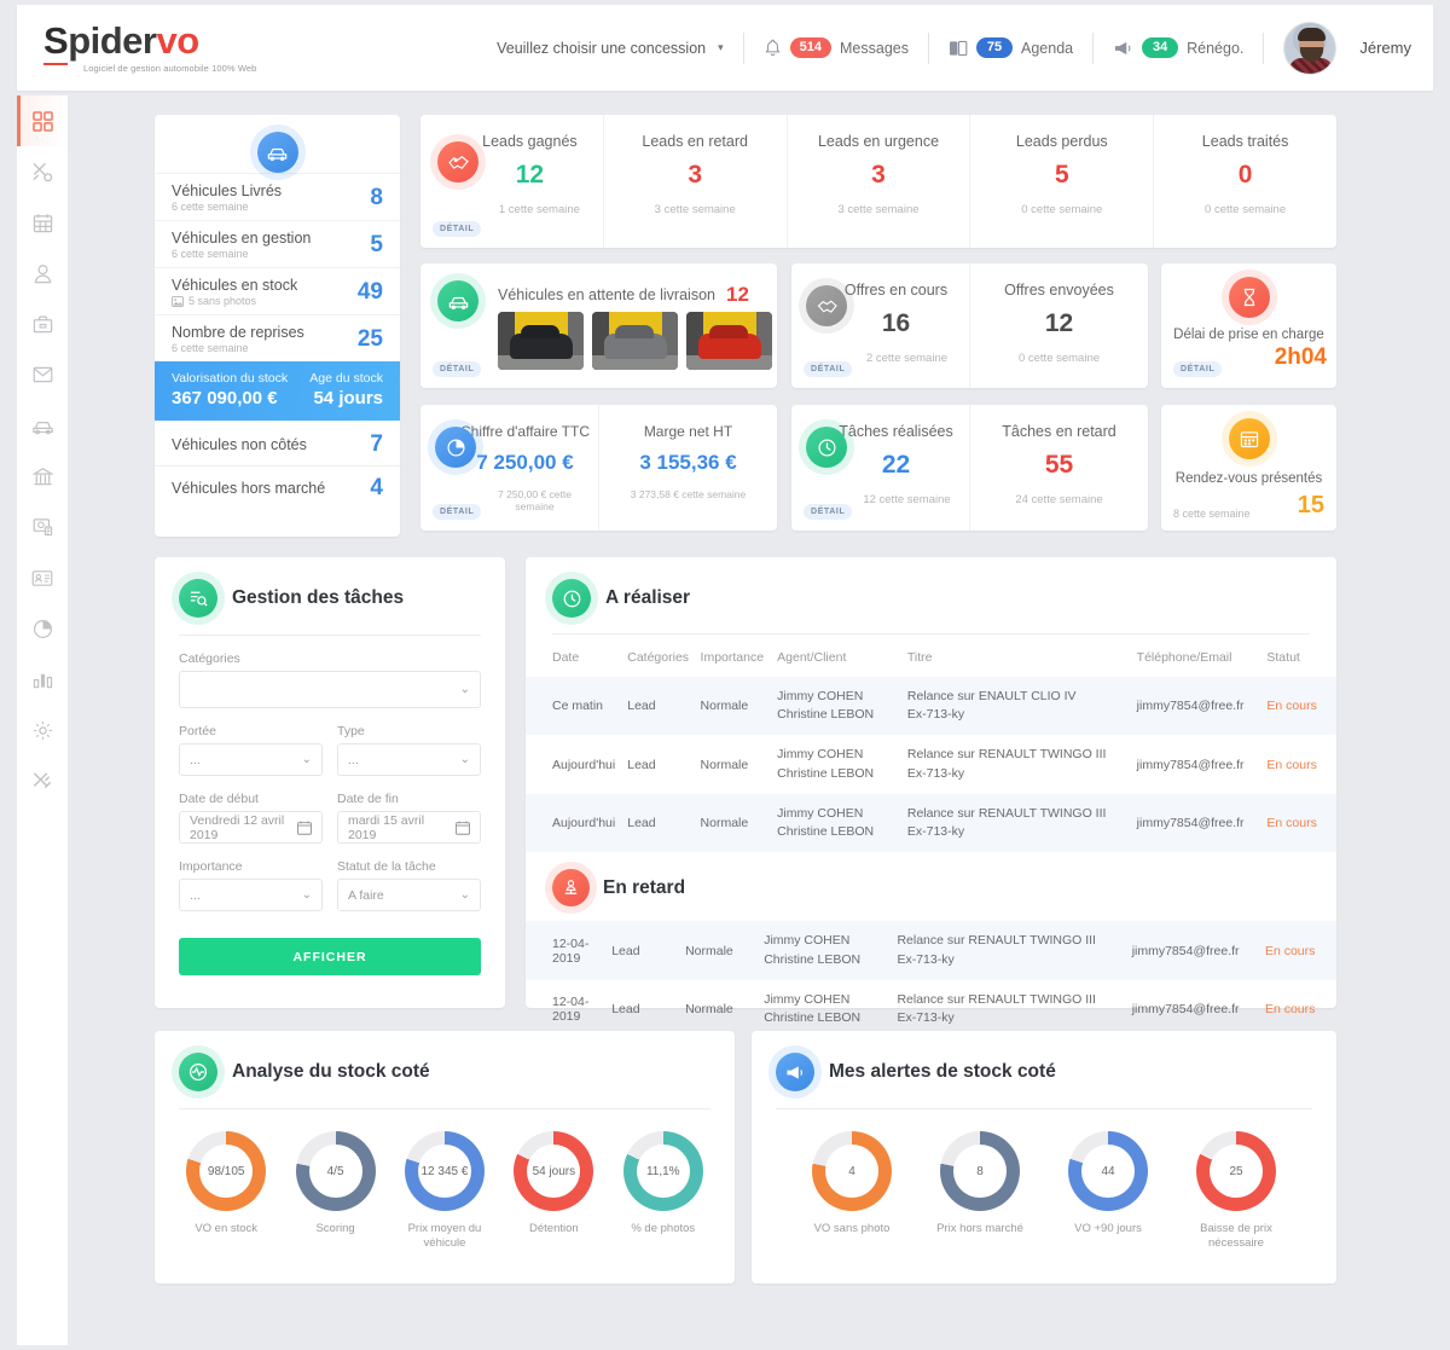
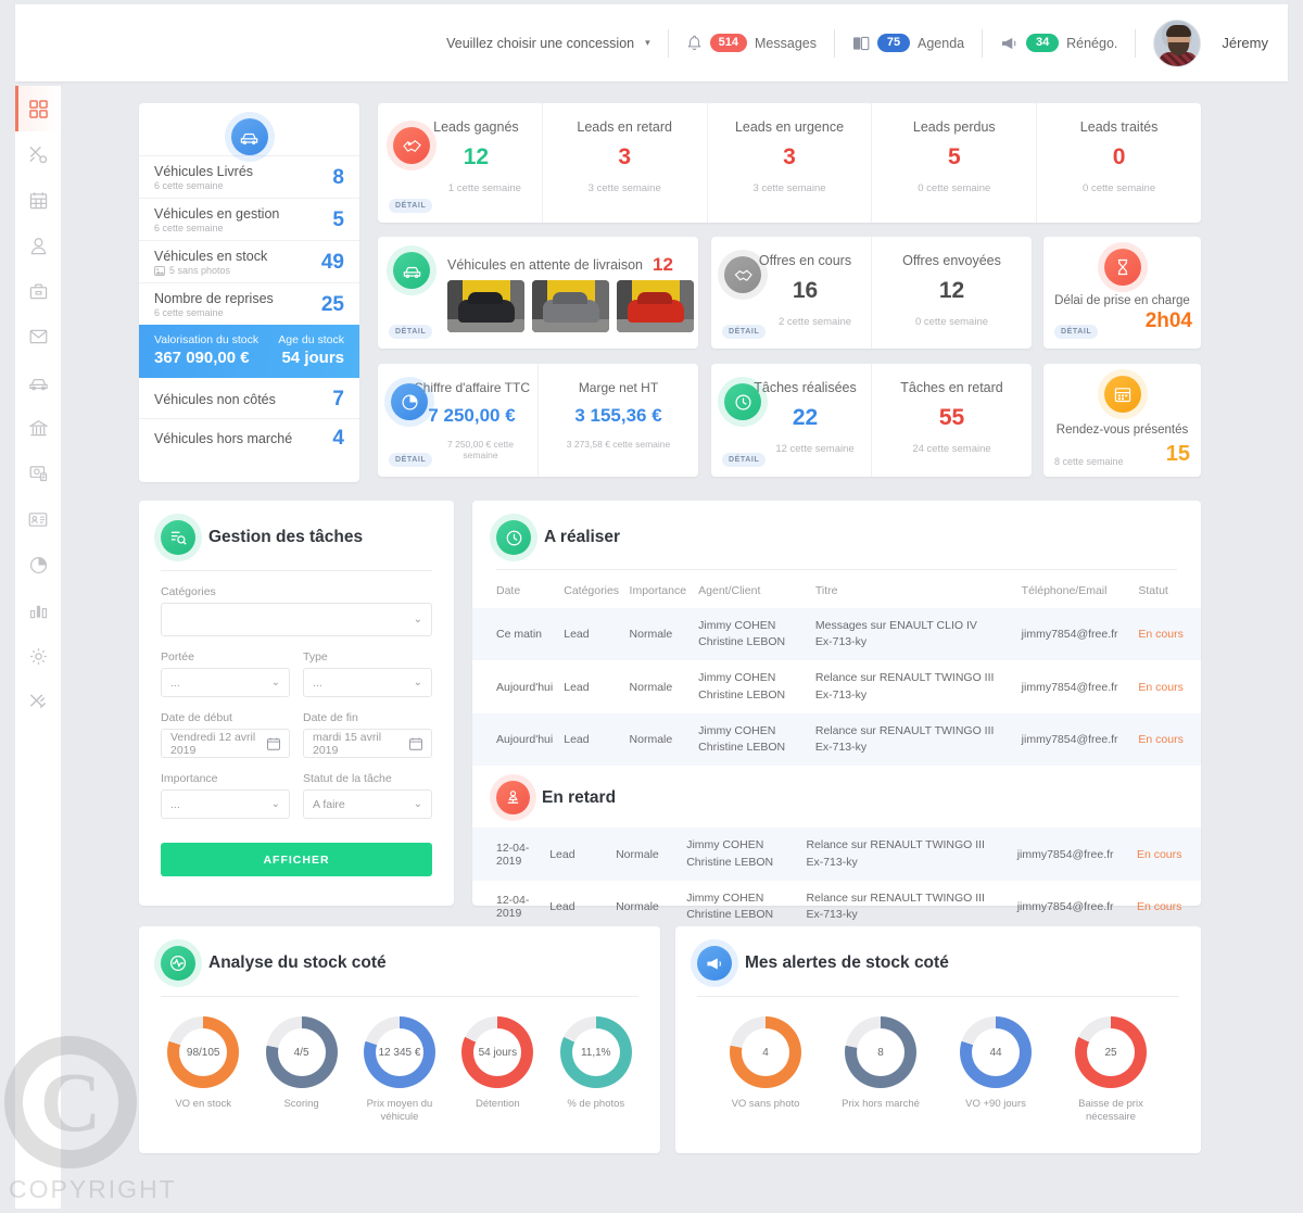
- Spidervo
- Logiciel de gestion automobile 100% Web
  Veuillez choisir une concession
  ▾
  514
  Messages
  75
  Agenda
  34
  Rénégo.
  Jéremy
  Véhicules Livrés
  6 cette semaine
  8
  Véhicules en gestion
  6 cette semaine
  5
  Véhicules en stock
  5 sans photos
  49
  Nombre de reprises
  6 cette semaine
  25
  Valorisation du stock
  367 090,00 €
  Age du stock
  54 jours
  Véhicules non côtés
  7
  Véhicules hors marché
  4
  Leads gagnés
  12
  1 cette semaine
  Leads en retard
  3
  3 cette semaine
  Leads en urgence
  3
  3 cette semaine
  Leads perdus
  5
  0 cette semaine
  Leads traités
  0
  0 cette semaine
  Véhicules en attente de livraison
  12
  Offres en cours
  16
  2 cette semaine
  Offres envoyées
  12
  0 cette semaine
  Délai de prise en charge
  2h04
  hiffre d'affaire TTC
  7 250,00 €
  7 250,00 € cette semaine
  Marge net HT
  3 155,36 €
  3 273,58 € cette semaine
  Tâches réalisées
  22
  12 cette semaine
  Tâches en retard
  55
  24 cette semaine
  Rendez-vous présentés
  8 cette semaine
  15
  Gestion des tâches
  Catégories
  ⌄
  Portée
  ...
  ⌄
  Type
  ...
  ⌄
  Date de début
  Vendredi 12 avril 2019
  Date de fin
  mardi 15 avril 2019
  Importance
  ...
  ⌄
  Statut de la tâche
  A faire
  ⌄
  AFFICHER
  A réaliser
  Date	Catégories	Importance	Agent/Client	Titre	Téléphone/Email	Statut
- Ce matin	Lead	Normale	Jimmy COHENChristine LEBON	Relance sur ENAULT CLIO IVEx-713-ky	jimmy7854@free.fr	En cours
+ Ce matin	Lead	Normale	Jimmy COHENChristine LEBON	Messages sur ENAULT CLIO IVEx-713-ky	jimmy7854@free.fr	En cours
  Aujourd'hui	Lead	Normale	Jimmy COHENChristine LEBON	Relance sur RENAULT TWINGO IIIEx-713-ky	jimmy7854@free.fr	En cours
  Aujourd'hui	Lead	Normale	Jimmy COHENChristine LEBON	Relance sur RENAULT TWINGO IIIEx-713-ky	jimmy7854@free.fr	En cours
  En retard
  12-04-2019	Lead	Normale	Jimmy COHENChristine LEBON	Relance sur RENAULT TWINGO IIIEx-713-ky	jimmy7854@free.fr	En cours
  12-04-2019	Lead	Normale	Jimmy COHENChristine LEBON	Relance sur RENAULT TWINGO IIIEx-713-ky	jimmy7854@free.fr	En cours
  Analyse du stock coté
  98/105
  VO en stock
  4/5
  Scoring
  12 345 €
  Prix moyen du véhicule
  54 jours
  Détention
  11,1%
  % de photos
  Mes alertes de stock coté
  4
  VO sans photo
  8
  Prix hors marché
  44
  VO +90 jours
  25
  Baisse de prix nécessaire
+ C
+ COPYRIGHT
